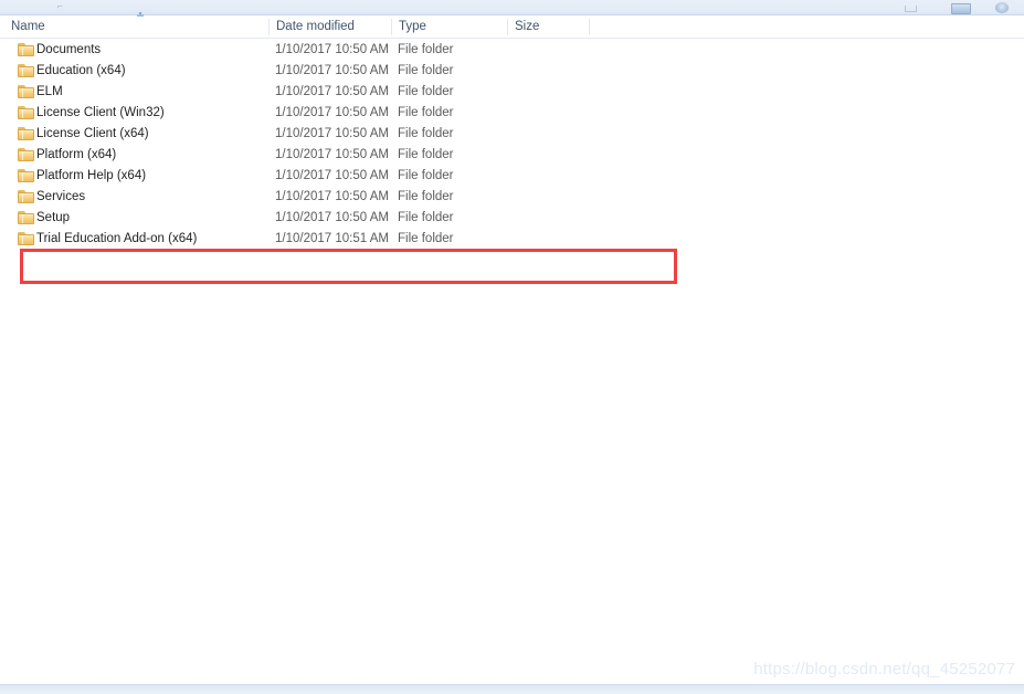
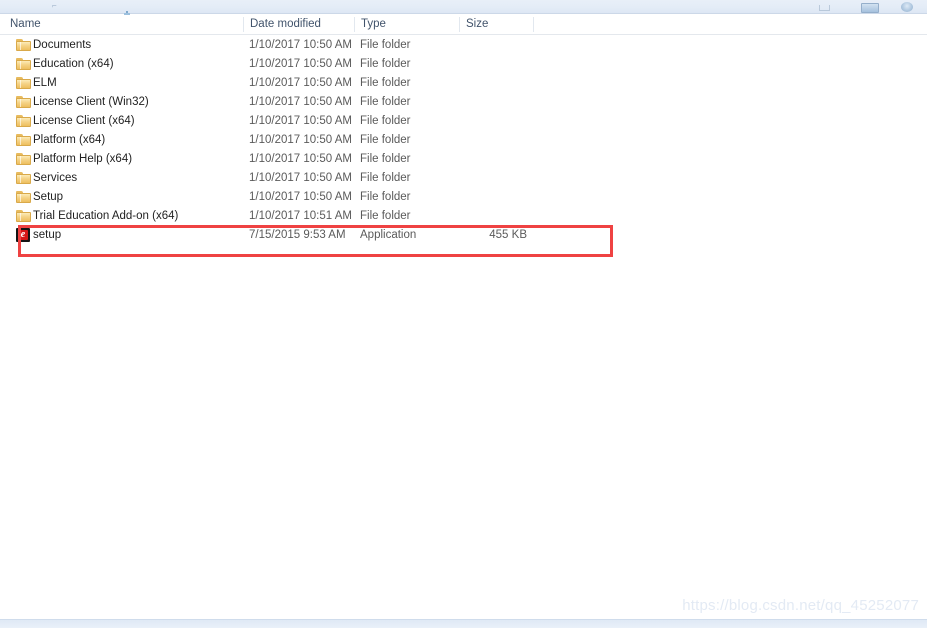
  ⌐
  Name
  Date modified
  Type
  Size
  Documents
  1/10/2017 10:50 AM
  File folder
  Education (x64)
  1/10/2017 10:50 AM
  File folder
  ELM
  1/10/2017 10:50 AM
  File folder
  License Client (Win32)
  1/10/2017 10:50 AM
  File folder
  License Client (x64)
  1/10/2017 10:50 AM
  File folder
  Platform (x64)
  1/10/2017 10:50 AM
  File folder
  Platform Help (x64)
  1/10/2017 10:50 AM
  File folder
  Services
  1/10/2017 10:50 AM
  File folder
  Setup
  1/10/2017 10:50 AM
  File folder
  Trial Education Add-on (x64)
  1/10/2017 10:51 AM
  File folder
+ e
+ setup
+ 7/15/2015 9:53 AM
+ Application
+ 455 KB
  https://blog.csdn.net/qq_45252077
